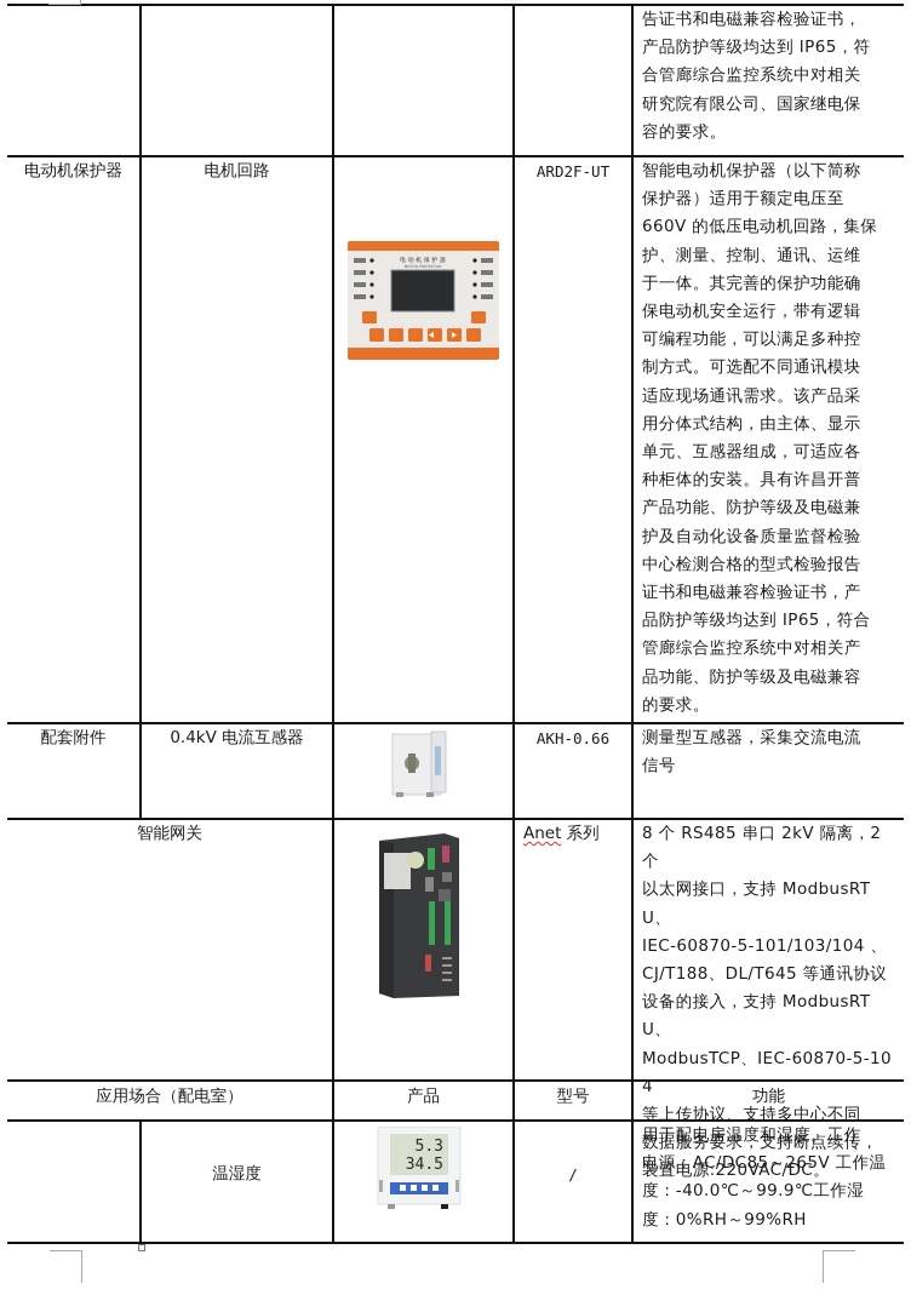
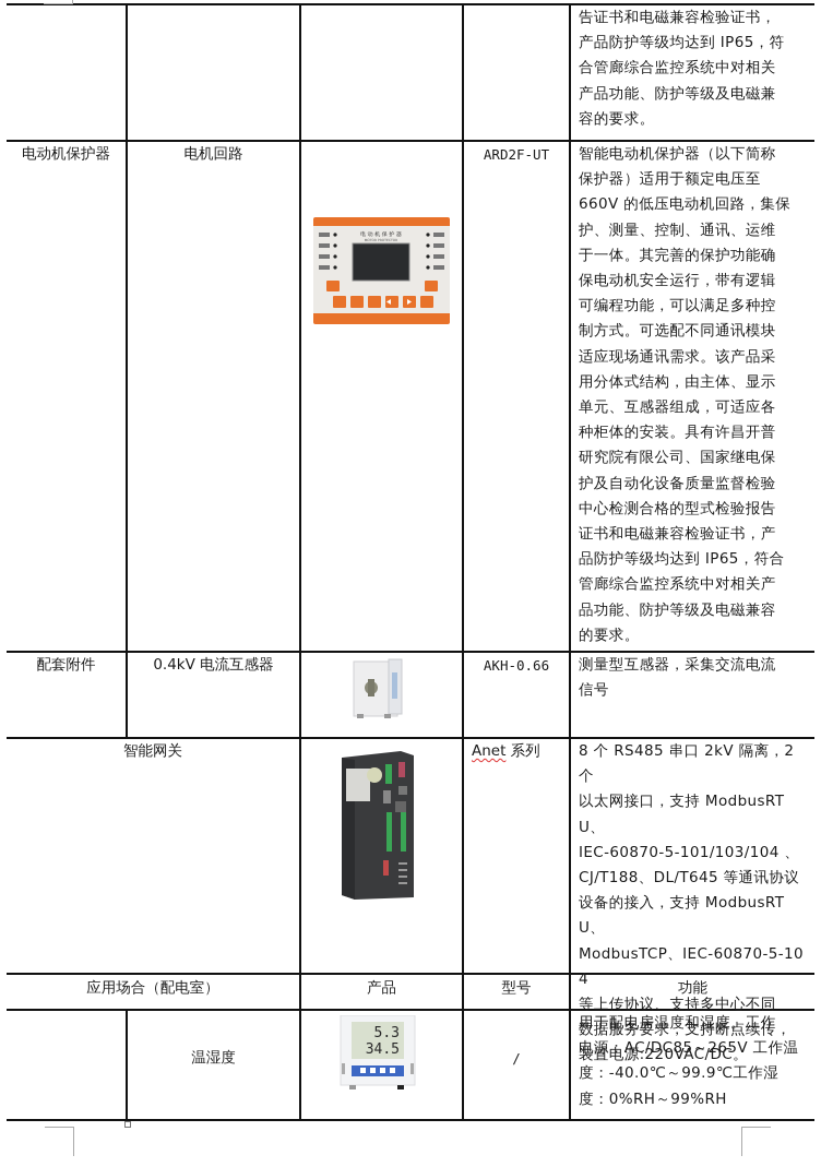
  告证书和电磁兼容检验证书，
  产品防护等级均达到 IP65，符
  合管廊综合监控系统中对相关
- 研究院有限公司、国家继电保
+ 产品功能、防护等级及电磁兼
  容的要求。
  电动机保护器
  电机回路
  ARD2F-UT
  智能电动机保护器（以下简称
  保护器）适用于额定电压至
  660V 的低压电动机回路，集保
  护、测量、控制、通讯、运维
  于一体。其完善的保护功能确
  保电动机安全运行，带有逻辑
  可编程功能，可以满足多种控
  制方式。可选配不同通讯模块
  适应现场通讯需求。该产品采
  用分体式结构，由主体、显示
  单元、互感器组成，可适应各
  种柜体的安装。具有许昌开普
- 产品功能、防护等级及电磁兼
+ 研究院有限公司、国家继电保
  护及自动化设备质量监督检验
  中心检测合格的型式检验报告
  证书和电磁兼容检验证书，产
  品防护等级均达到 IP65，符合
  管廊综合监控系统中对相关产
  品功能、防护等级及电磁兼容
  的要求。
  配套附件
  0.4kV 电流互感器
  AKH-0.66
  测量型互感器，采集交流电流
  信号
  智能网关
  Anet 系列
  8 个 RS485 串口 2kV 隔离，2 个
  以太网接口，支持 ModbusRTU、
  IEC-60870-5-101/103/104 、
  CJ/T188、DL/T645 等通讯协议
  设备的接入，支持 ModbusRTU、
  ModbusTCP、IEC-60870-5-104
  等上传协议、支持多中心不同
  数据服务要求，支持断点续传，
  装置电源:220VAC/DC。
  应用场合（配电室）
  产品
  型号
  功能
  温湿度
  5.3
  34.5
  /
  用于配电房温度和湿度。工作
  电源：AC/DC85～265V 工作温
  度：-40.0℃～99.9℃工作湿
  度：0%RH～99%RH
